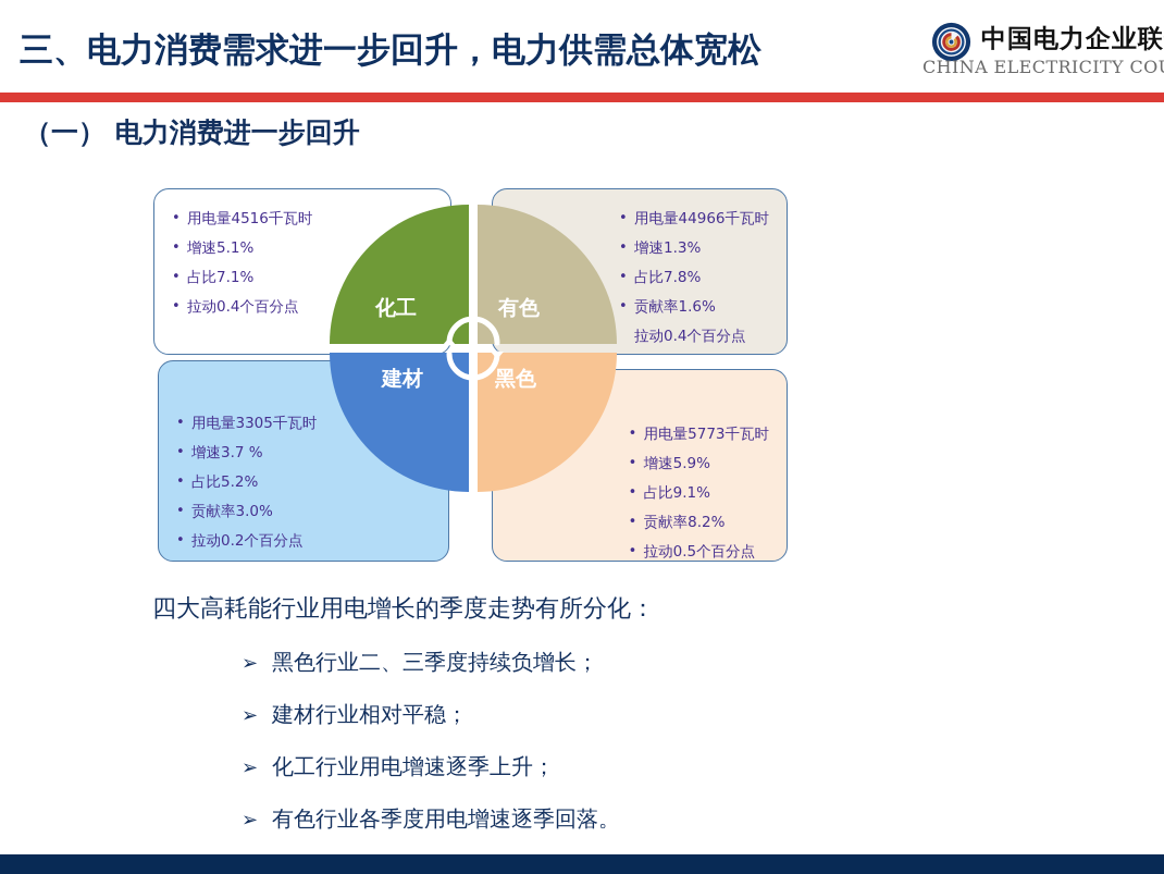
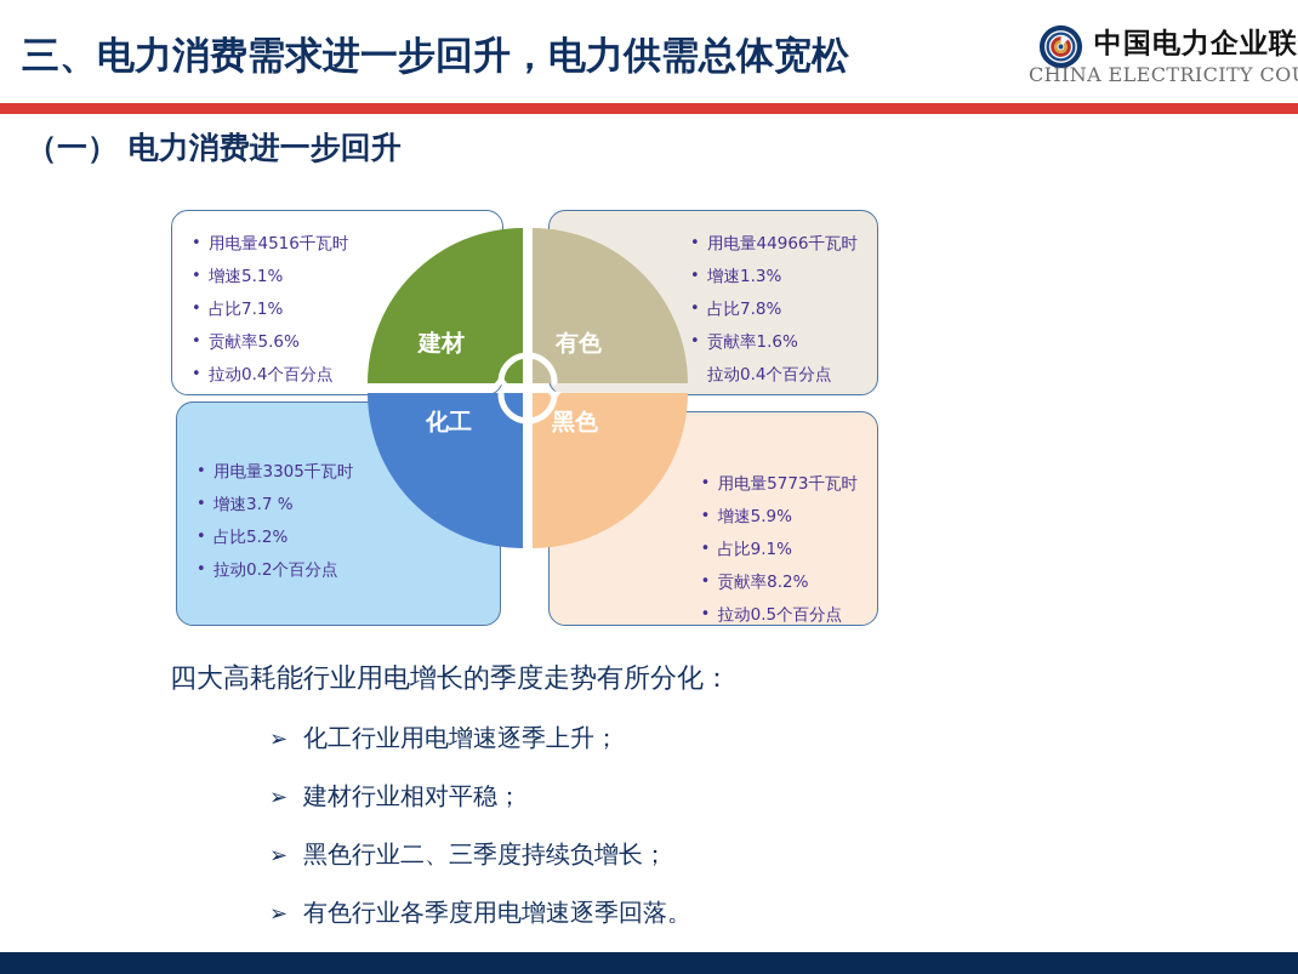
  三、电力消费需求进一步回升，电力供需总体宽松
  中国电力企业联
  CHINA ELECTRICITY CO
  （一） 电力消费进一步回升
  用电量4516千瓦时
  增速5.1%
  占比7.1%
+ 贡献率5.6%
  拉动0.4个百分点
  用电量44966千瓦时
  增速1.3%
  占比7.8%
  贡献率1.6%
  拉动0.4个百分点
  用电量3305千瓦时
  增速3.7 %
  占比5.2%
- 贡献率3.0%
  拉动0.2个百分点
  用电量5773千瓦时
  增速5.9%
  占比9.1%
  贡献率8.2%
  拉动0.5个百分点
- 化工
+ 建材
  有色
- 建材
+ 化工
  黑色
  四大高耗能行业用电增长的季度走势有所分化：
  ➢
- 黑色行业二、三季度持续负增长；
+ 化工行业用电增速逐季上升；
  ➢
  建材行业相对平稳；
  ➢
- 化工行业用电增速逐季上升；
+ 黑色行业二、三季度持续负增长；
  ➢
  有色行业各季度用电增速逐季回落。
